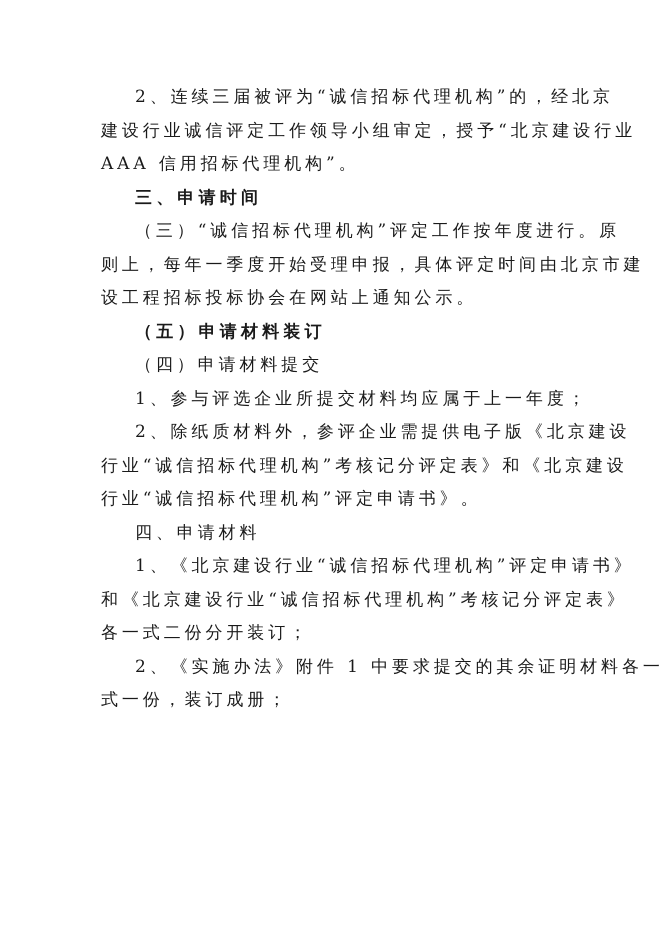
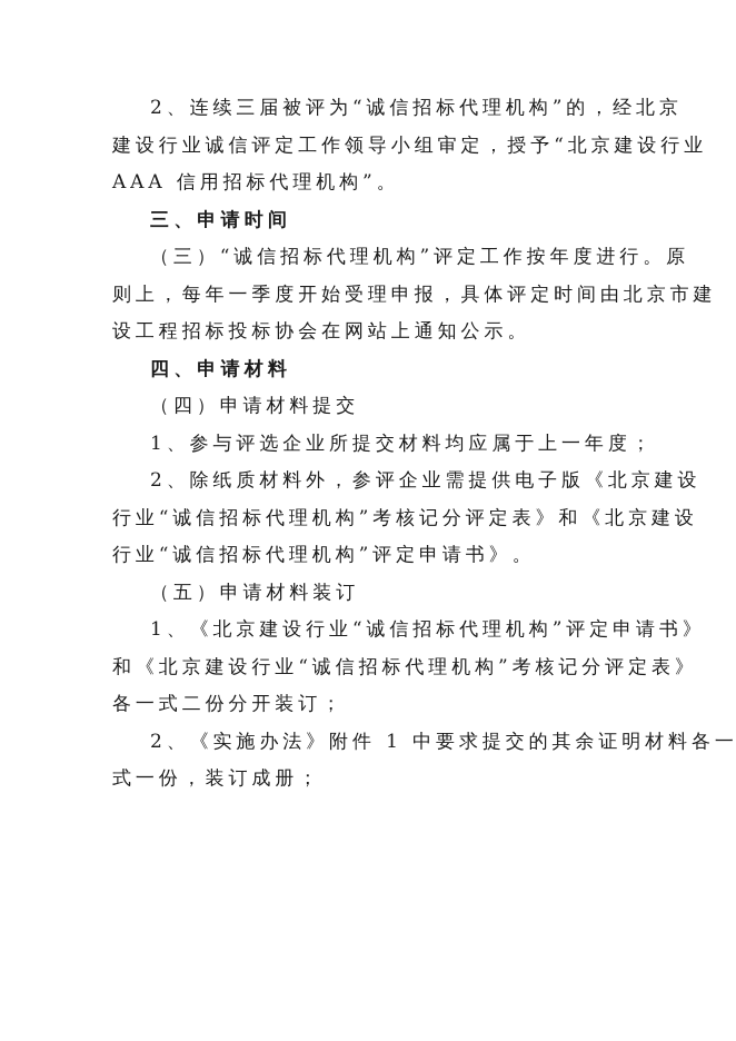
  2、连续三届被评为“诚信招标代理机构”的，经北京
  建设行业诚信评定工作领导小组审定，授予“北京建设行业
  AAA 信用招标代理机构”。
  三、申请时间
  （三）“诚信招标代理机构”评定工作按年度进行。原
  则上，每年一季度开始受理申报，具体评定时间由北京市建
  设工程招标投标协会在网站上通知公示。
- （五）申请材料装订
+ 四、申请材料
  （四）申请材料提交
  1、参与评选企业所提交材料均应属于上一年度；
  2、除纸质材料外，参评企业需提供电子版《北京建设
  行业“诚信招标代理机构”考核记分评定表》和《北京建设
  行业“诚信招标代理机构”评定申请书》。
- 四、申请材料
+ （五）申请材料装订
  1、《北京建设行业“诚信招标代理机构”评定申请书》
  和《北京建设行业“诚信招标代理机构”考核记分评定表》
  各一式二份分开装订；
  2、《实施办法》附件 1 中要求提交的其余证明材料各一
  式一份，装订成册；
